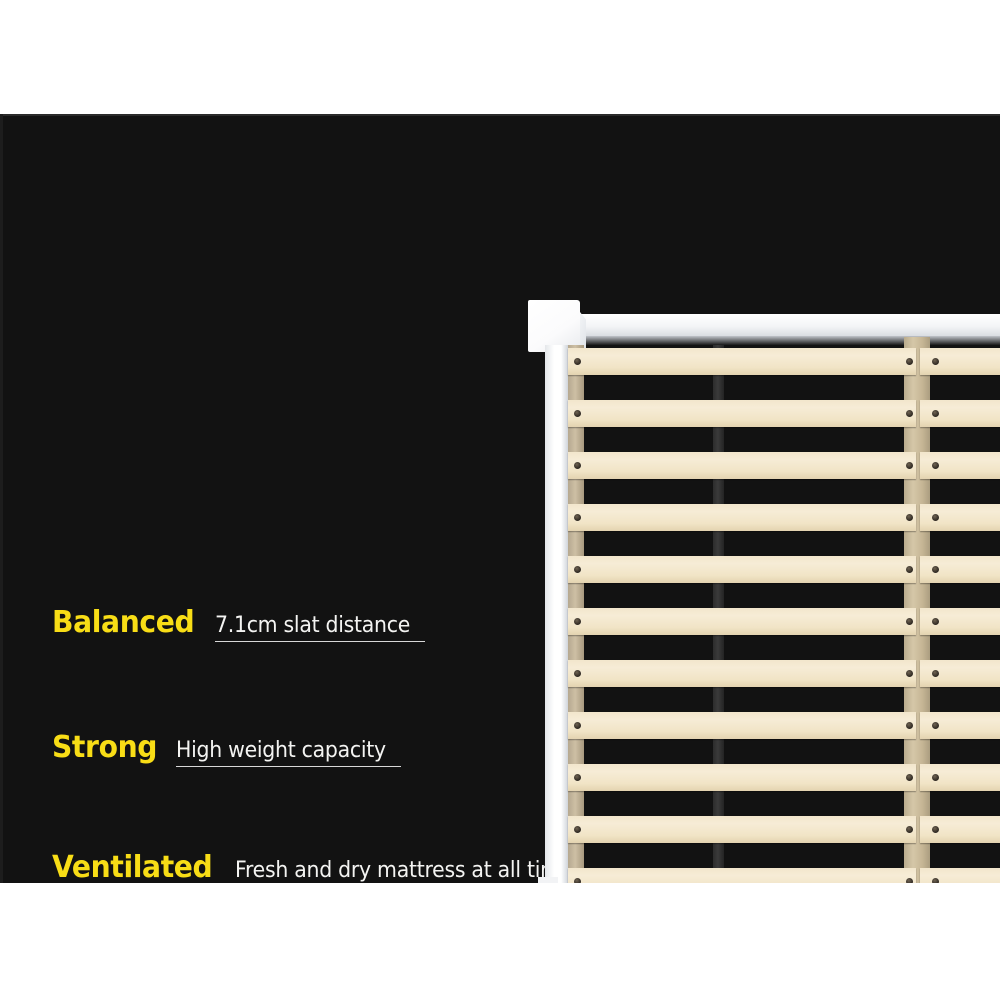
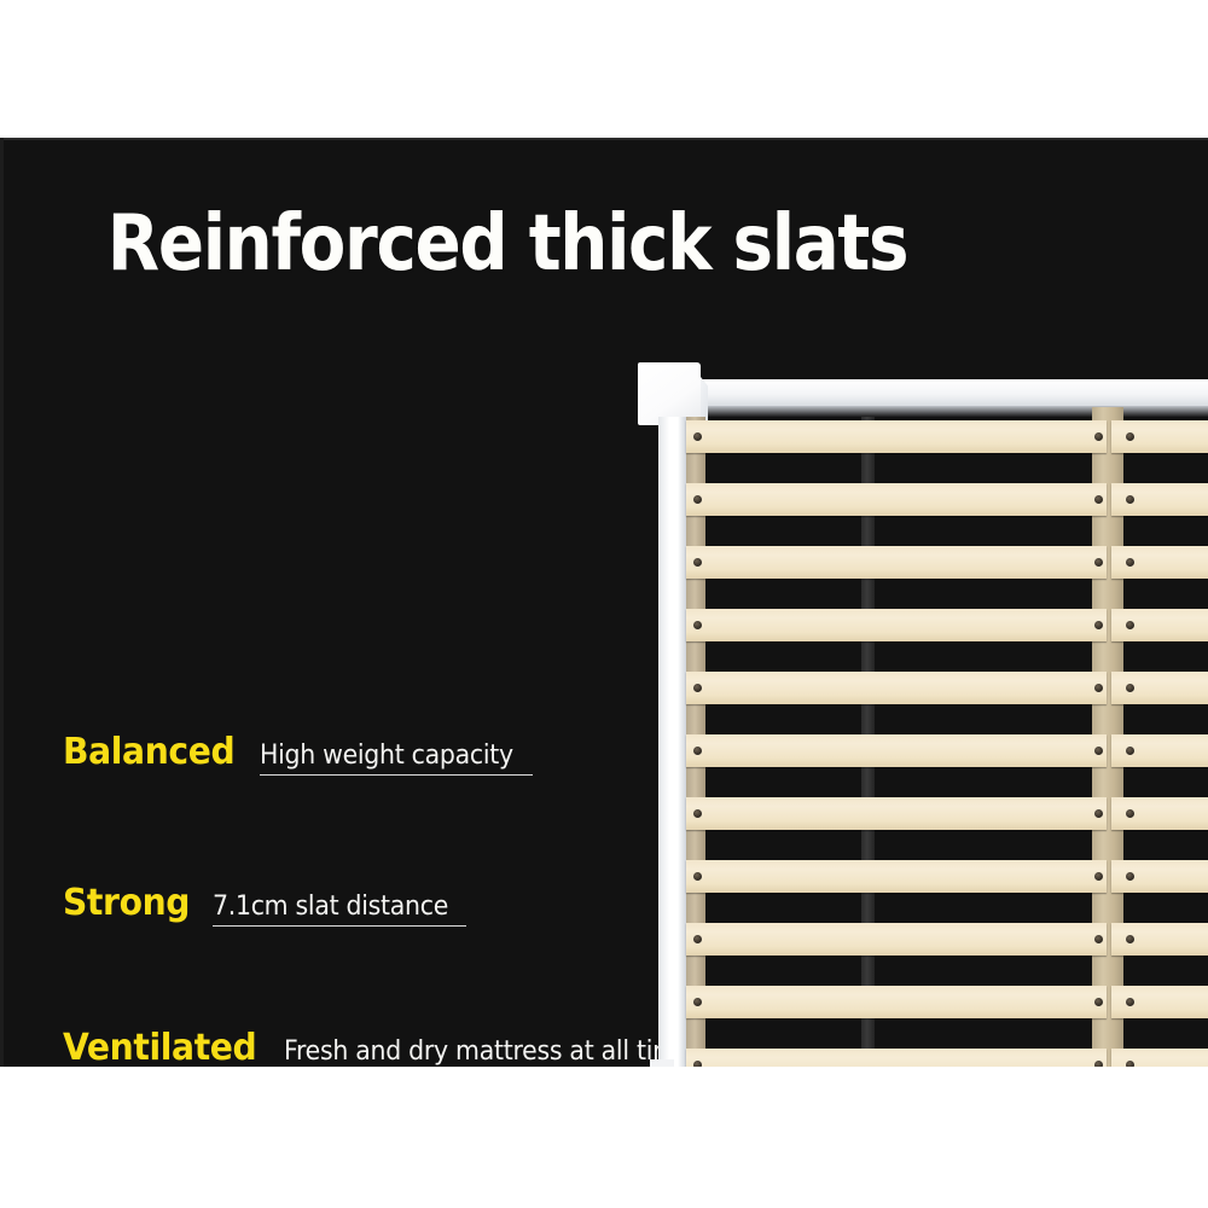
+ Reinforced thick slats
  Balanced
- 7.1cm slat distance
+ High weight capacity
  Strong
- High weight capacity
+ 7.1cm slat distance
  Ventilated
  Fresh and dry mattress at all ti
